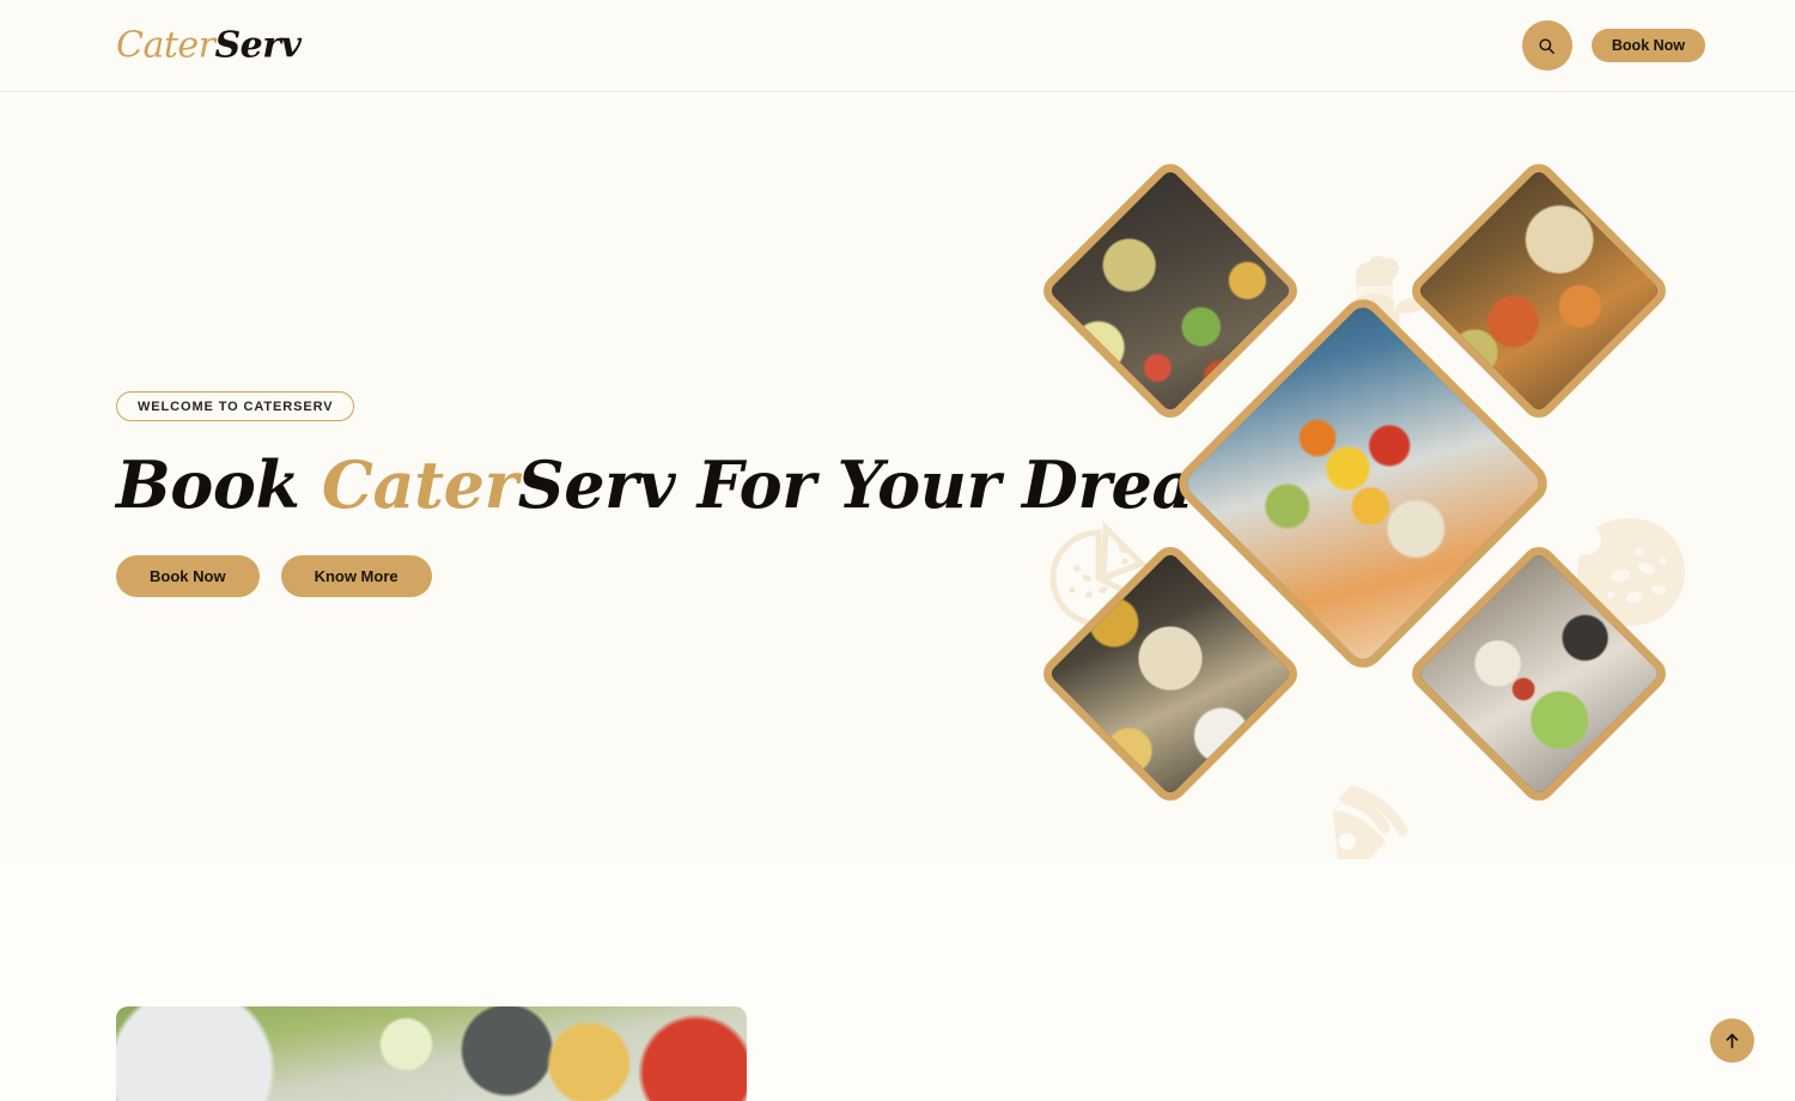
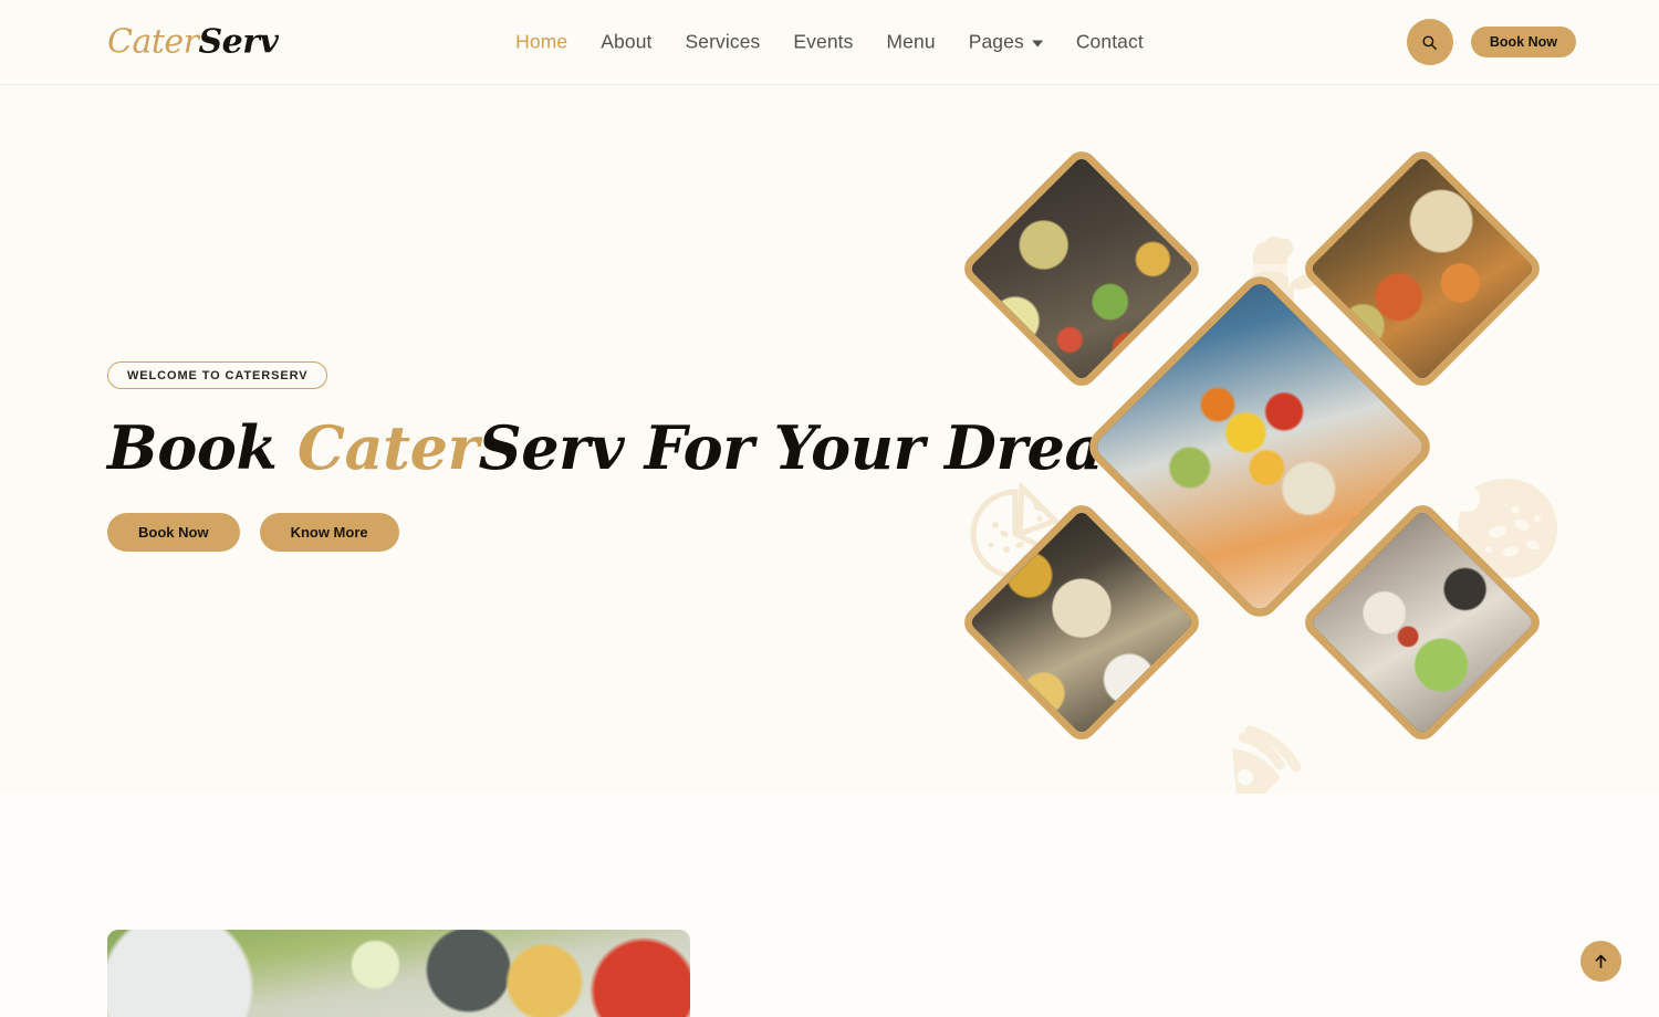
  CaterServ
+ Home
+ About
+ Services
+ Events
+ Menu
+ Pages
+ Contact
  Book Now
  WELCOME TO CATERSERV
  Book CaterServ For Your Drea
  Book Now
  Know More
